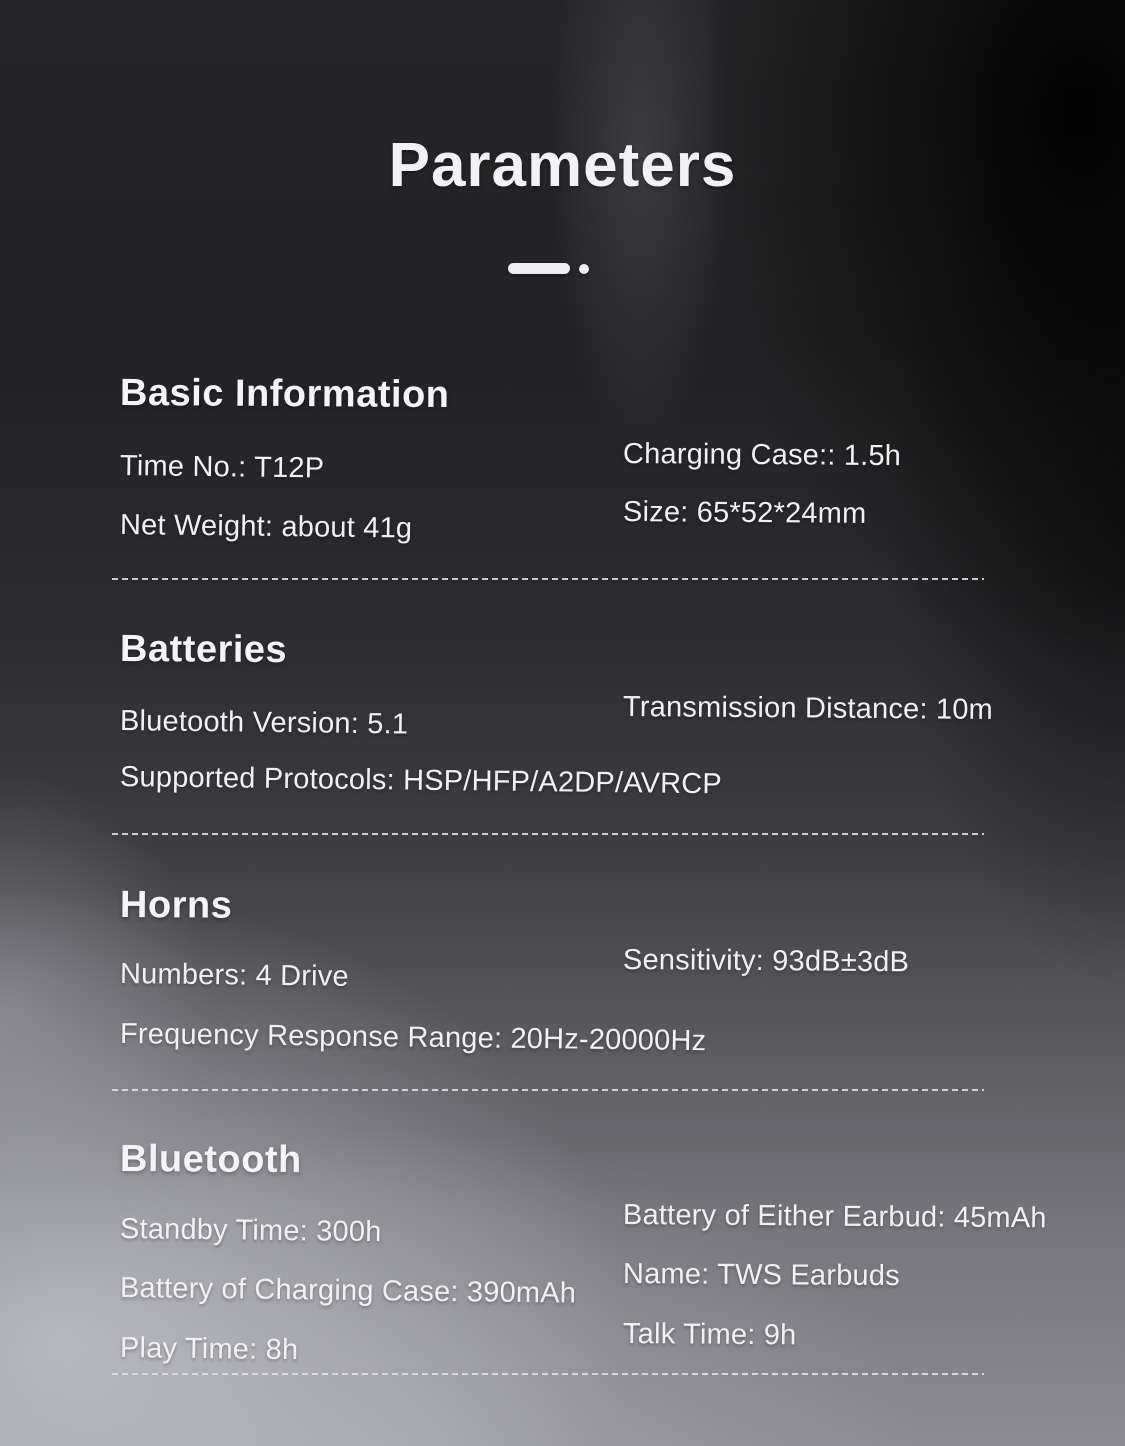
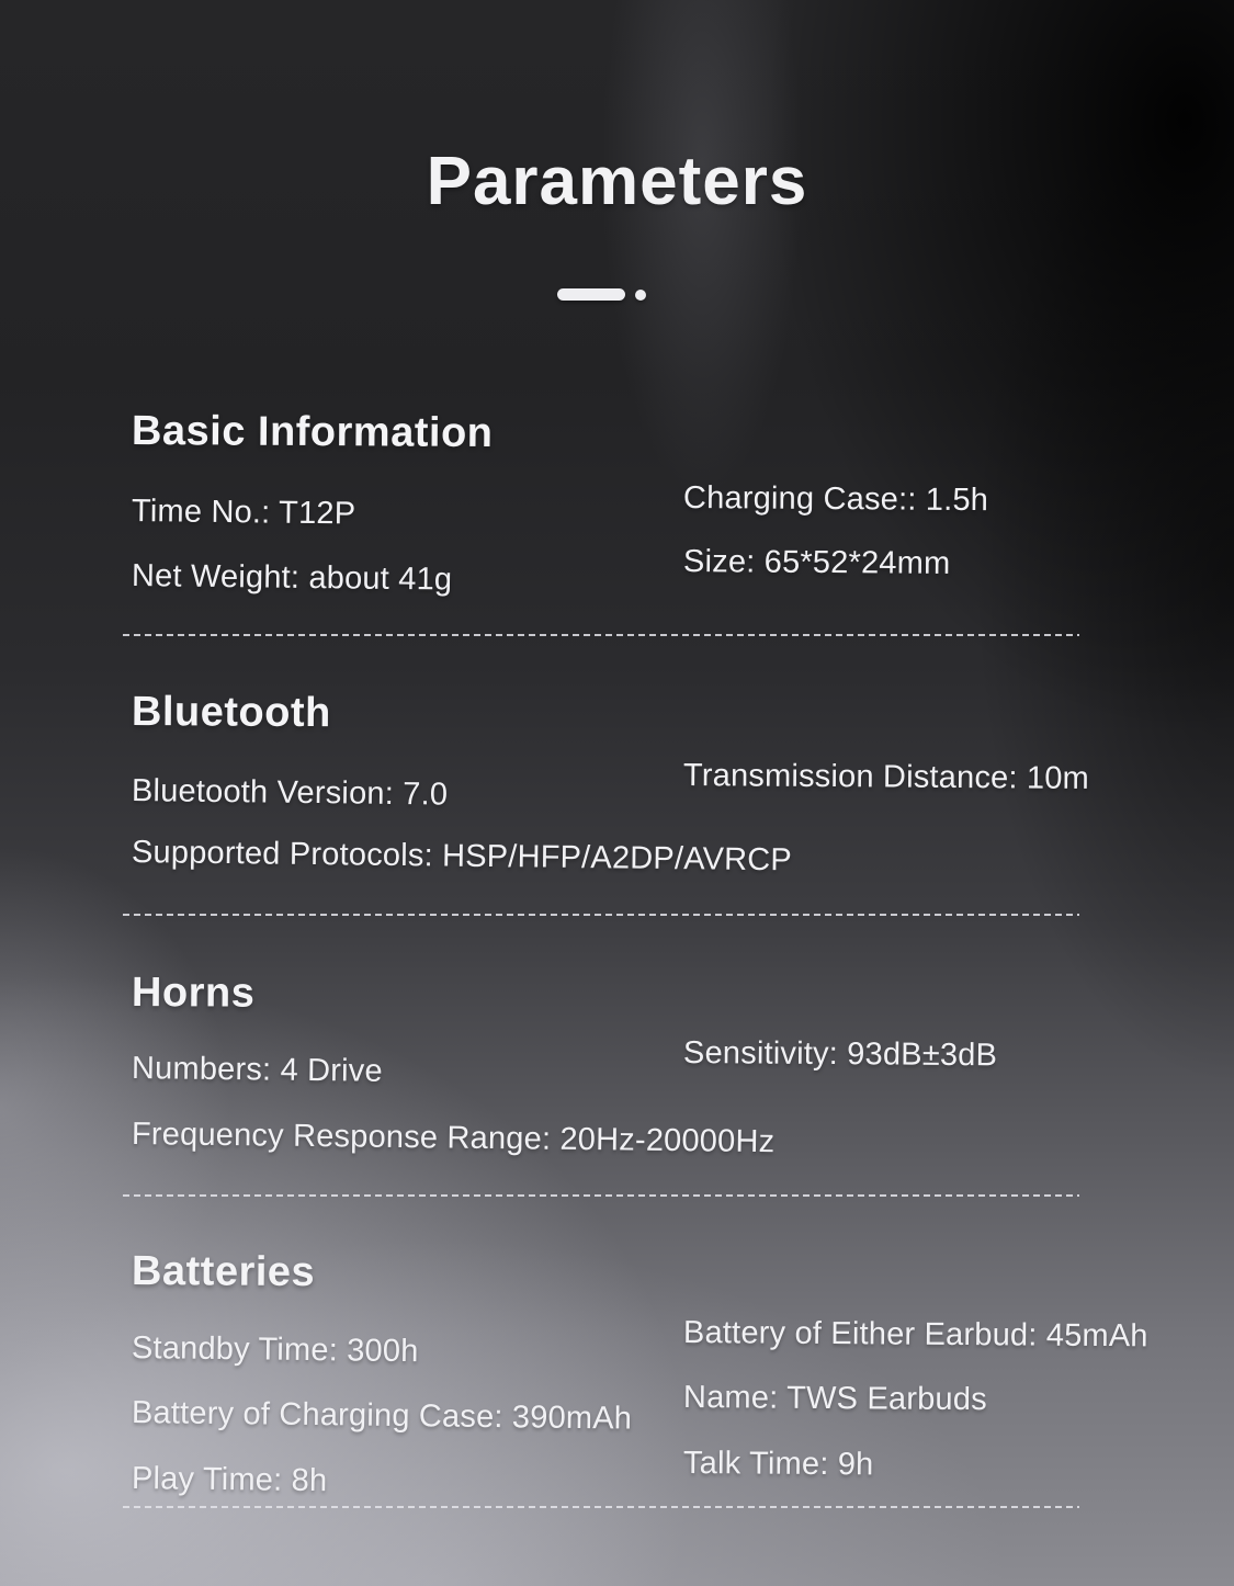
  Parameters
  Basic Information
  Time No.: T12P
  Net Weight: about 41g
  Charging Case:: 1.5h
  Size: 65*52*24mm
- Batteries
+ Bluetooth
- Bluetooth Version: 5.1
+ Bluetooth Version: 7.0
  Supported Protocols: HSP/HFP/A2DP/AVRCP
  Transmission Distance: 10m
  Horns
  Numbers: 4 Drive
  Frequency Response Range: 20Hz-20000Hz
  Sensitivity: 93dB±3dB
- Bluetooth
+ Batteries
  Standby Time: 300h
  Battery of Charging Case: 390mAh
  Play Time: 8h
  Battery of Either Earbud: 45mAh
  Name: TWS Earbuds
  Talk Time: 9h
